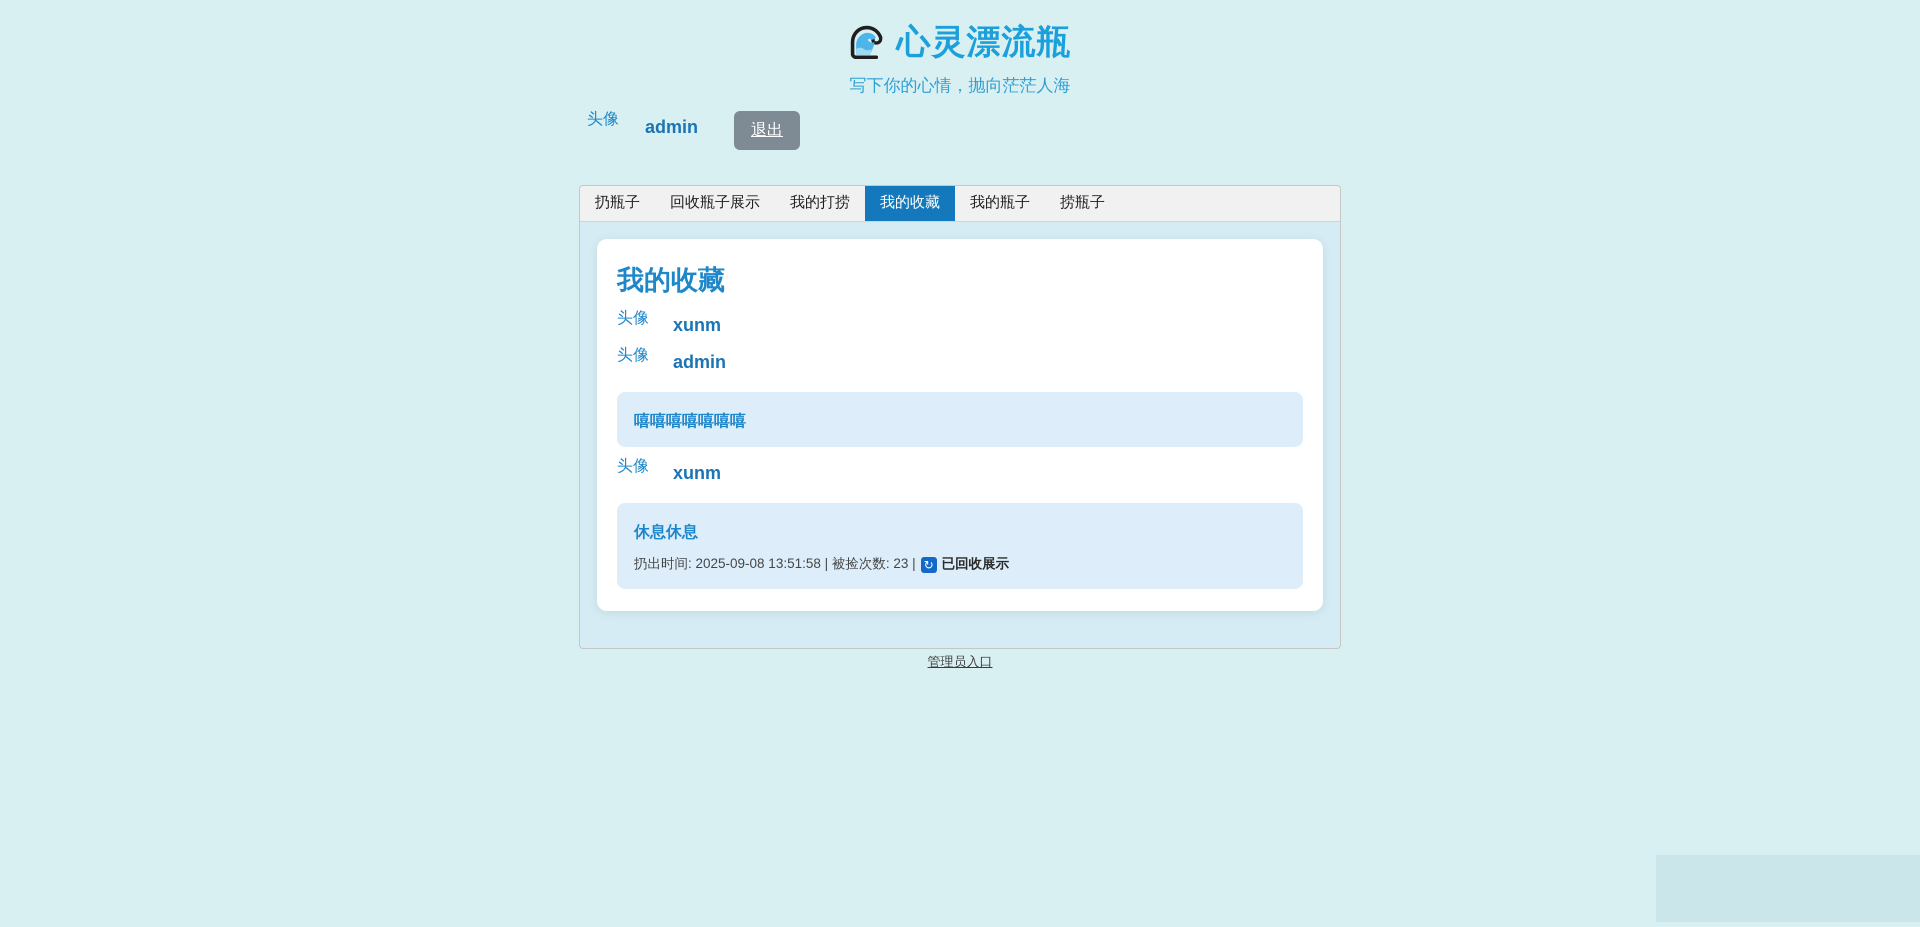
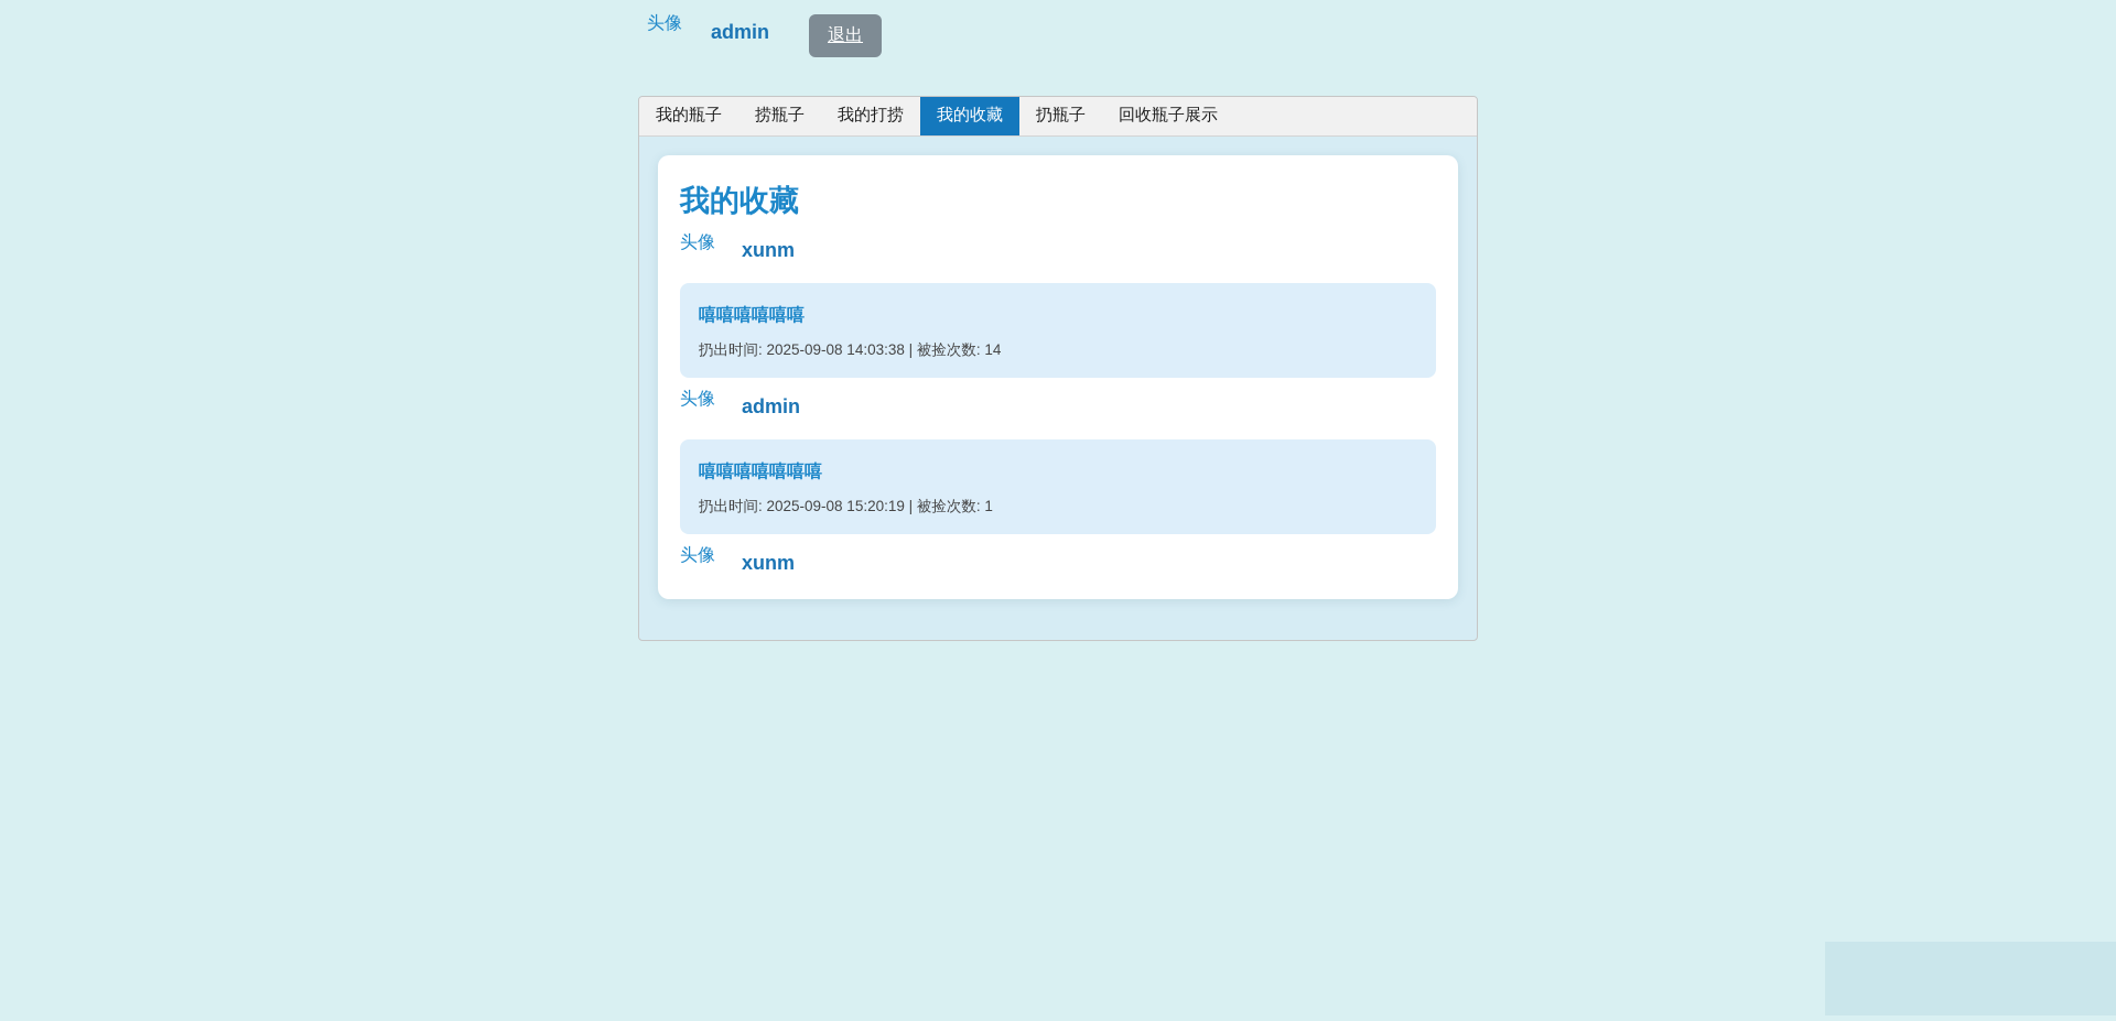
- 心灵漂流瓶
- 写下你的心情，抛向茫茫人海
  头像
  admin
  退出
- 扔瓶子
+ 我的瓶子
- 回收瓶子展示
+ 捞瓶子
  我的打捞
  我的收藏
- 我的瓶子
+ 扔瓶子
- 捞瓶子
+ 回收瓶子展示
  我的收藏
  头像
  xunm
+ 嘻嘻嘻嘻嘻嘻
+ 扔出时间: 2025-09-08 14:03:38 | 被捡次数: 14
  头像
  admin
  嘻嘻嘻嘻嘻嘻嘻
+ 扔出时间: 2025-09-08 15:20:19 | 被捡次数: 1
  头像
  xunm
- 休息休息
- 扔出时间: 2025-09-08 13:51:58 | 被捡次数: 23 |
- ↻
- 已回收展示
- 管理员入口
